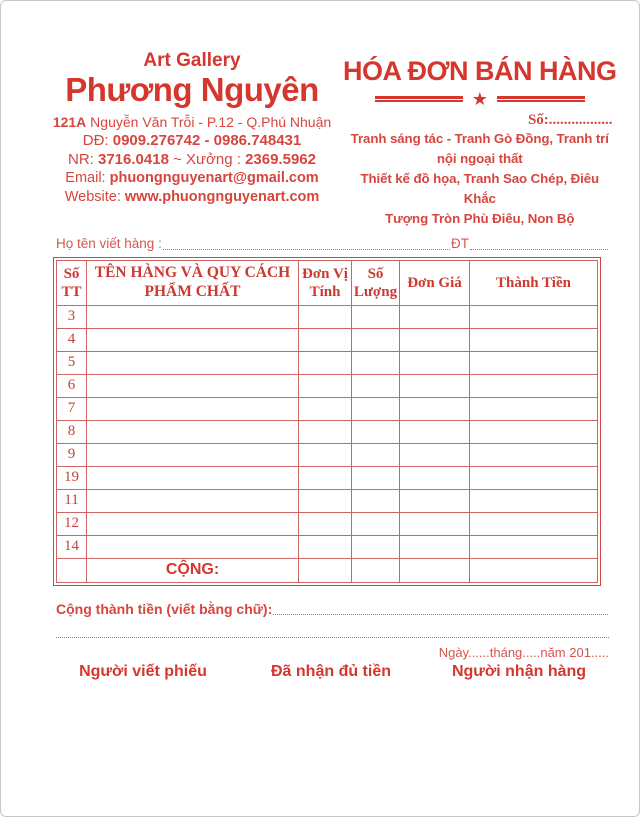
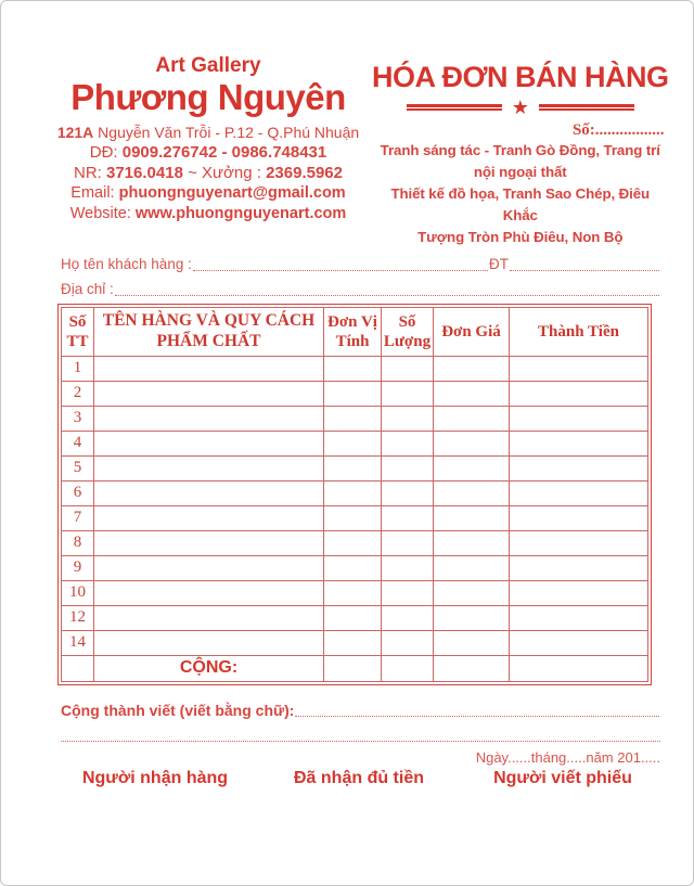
  Art Gallery
  Phương Nguyên
  121A Nguyễn Văn Trỗi - P.12 - Q.Phú Nhuận
  DĐ: 0909.276742 - 0986.748431
  NR: 3716.0418 ~ Xưởng : 2369.5962
  Email: phuongnguyenart@gmail.com
  Website: www.phuongnguyenart.com
  HÓA ĐƠN BÁN HÀNG
  ★
  Số:.................
- Tranh sáng tác - Tranh Gò Đồng, Tranh trí nội ngoại thất
+ Tranh sáng tác - Tranh Gò Đồng, Trang trí nội ngoại thất
  Thiết kế đồ họa, Tranh Sao Chép, Điêu Khắc
  Tượng Tròn Phù Điêu, Non Bộ
- Họ tên viết hàng :
+ Họ tên khách hàng :
  ĐT
+ Địa chỉ :
  SốTT	TÊN HÀNG VÀ QUY CÁCHPHẨM CHẤT	Đơn VịTính	SốLượng	Đơn Giá	Thành Tiền
+ 1
+ 2
  3
  4
  5
  6
  7
  8
  9
- 19
+ 10
- 11
  12
  14
  	CỘNG:
- Cộng thành tiền (viết bằng chữ):
+ Cộng thành viết (viết bằng chữ):
  Ngày......tháng.....năm 201.....
- Người viết phiếu
+ Người nhận hàng
  Đã nhận đủ tiền
- Người nhận hàng
+ Người viết phiếu
